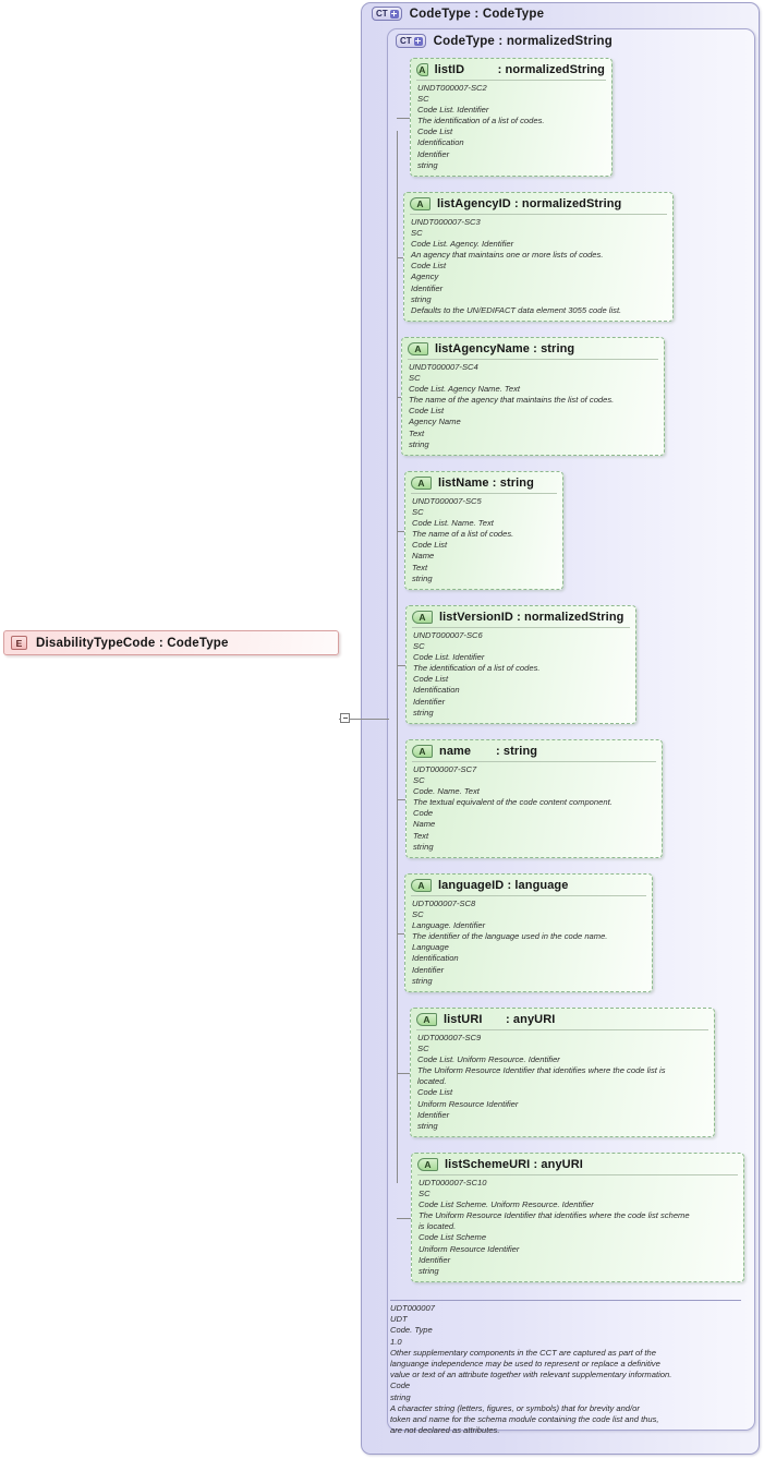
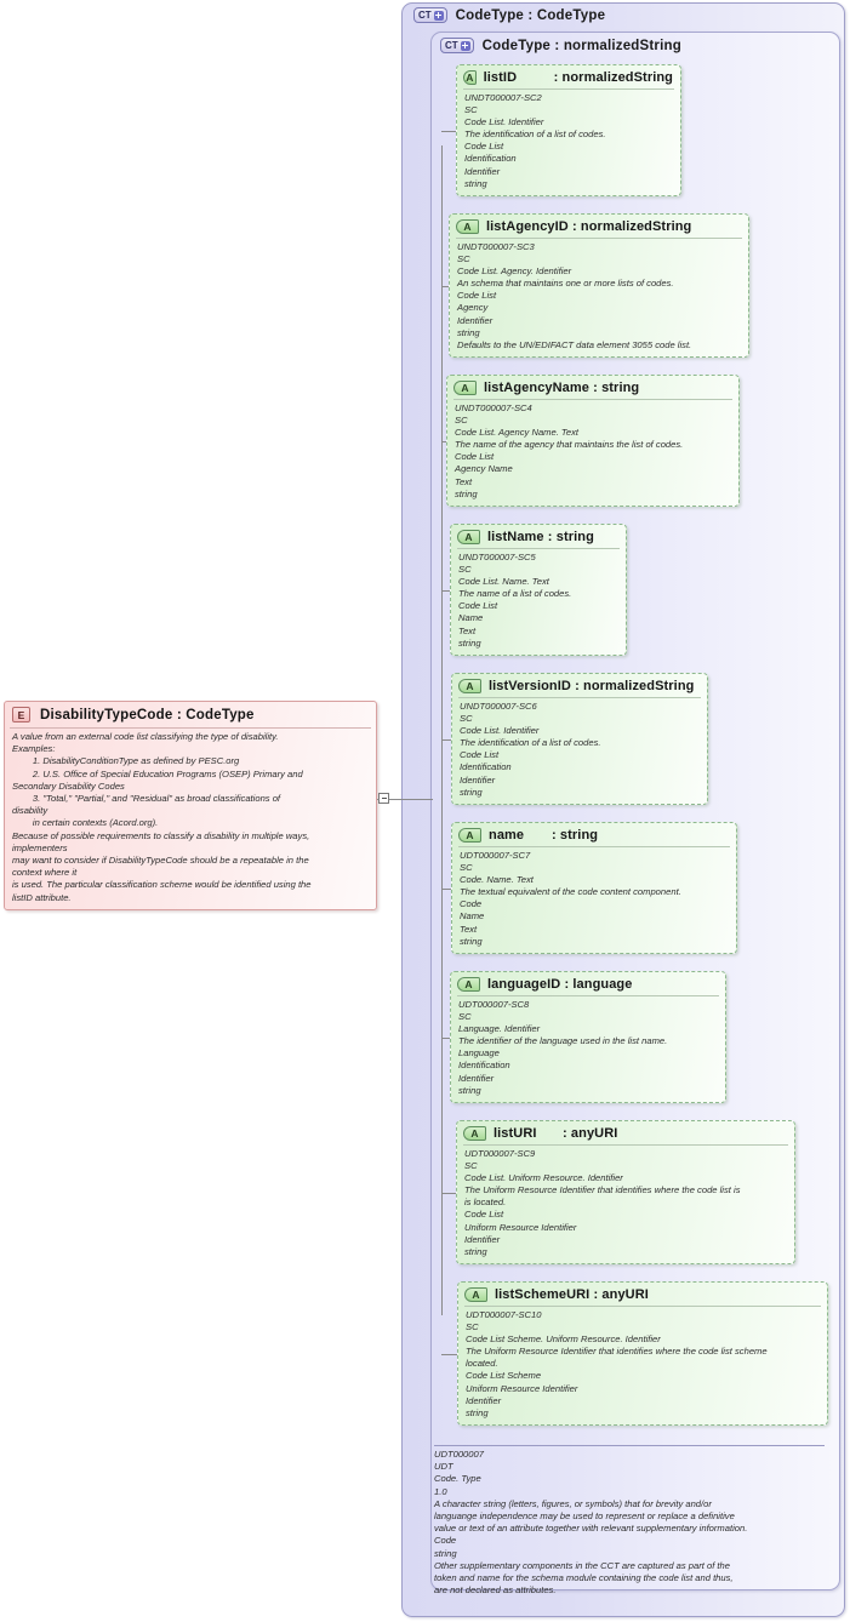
  CT
  CodeType : CodeType
  CT
  CodeType : normalizedString
  A
  listID : normalizedString
  UNDT000007-SC2
  SC
  Code List. Identifier
  The identification of a list of codes.
  Code List
  Identification
  Identifier
  string
  A
  listAgencyID : normalizedString
  UNDT000007-SC3
  SC
  Code List. Agency. Identifier
- An agency that maintains one or more lists of codes.
+ An schema that maintains one or more lists of codes.
  Code List
  Agency
  Identifier
  string
  Defaults to the UN/EDIFACT data element 3055 code list.
  A
  listAgencyName : string
  UNDT000007-SC4
  SC
  Code List. Agency Name. Text
  The name of the agency that maintains the list of codes.
  Code List
  Agency Name
  Text
  string
  A
  listName : string
  UNDT000007-SC5
  SC
  Code List. Name. Text
  The name of a list of codes.
  Code List
  Name
  Text
  string
  A
  listVersionID : normalizedString
  UNDT000007-SC6
  SC
  Code List. Identifier
  The identification of a list of codes.
  Code List
  Identification
  Identifier
  string
  A
  name : string
  UDT000007-SC7
  SC
  Code. Name. Text
  The textual equivalent of the code content component.
  Code
  Name
  Text
  string
  A
  languageID : language
  UDT000007-SC8
  SC
  Language. Identifier
- The identifier of the language used in the code name.
+ The identifier of the language used in the list name.
  Language
  Identification
  Identifier
  string
  A
  listURI : anyURI
  UDT000007-SC9
  SC
  Code List. Uniform Resource. Identifier
  The Uniform Resource Identifier that identifies where the code list is
- located.
+ is located.
  Code List
  Uniform Resource Identifier
  Identifier
  string
  A
  listSchemeURI : anyURI
  UDT000007-SC10
  SC
  Code List Scheme. Uniform Resource. Identifier
  The Uniform Resource Identifier that identifies where the code list scheme
- is located.
+ located.
  Code List Scheme
  Uniform Resource Identifier
  Identifier
  string
  UDT000007
  UDT
  Code. Type
  1.0
- Other supplementary components in the CCT are captured as part of the
+ A character string (letters, figures, or symbols) that for brevity and/or
  languange independence may be used to represent or replace a definitive
  value or text of an attribute together with relevant supplementary information.
  Code
  string
- A character string (letters, figures, or symbols) that for brevity and/or
+ Other supplementary components in the CCT are captured as part of the
  token and name for the schema module containing the code list and thus,
  are not declared as attributes.
  E
  DisabilityTypeCode : CodeType
+ A value from an external code list classifying the type of disability.
+ Examples:
+ 1. DisabilityConditionType as defined by PESC.org
+ 2. U.S. Office of Special Education Programs (OSEP) Primary and
+ Secondary Disability Codes
+ 3. "Total," "Partial," and "Residual" as broad classifications of
+ disability
+ in certain contexts (Acord.org).
+ Because of possible requirements to classify a disability in multiple ways,
+ implementers
+ may want to consider if DisabilityTypeCode should be a repeatable in the
+ context where it
+ is used. The particular classification scheme would be identified using the
+ listID attribute.
